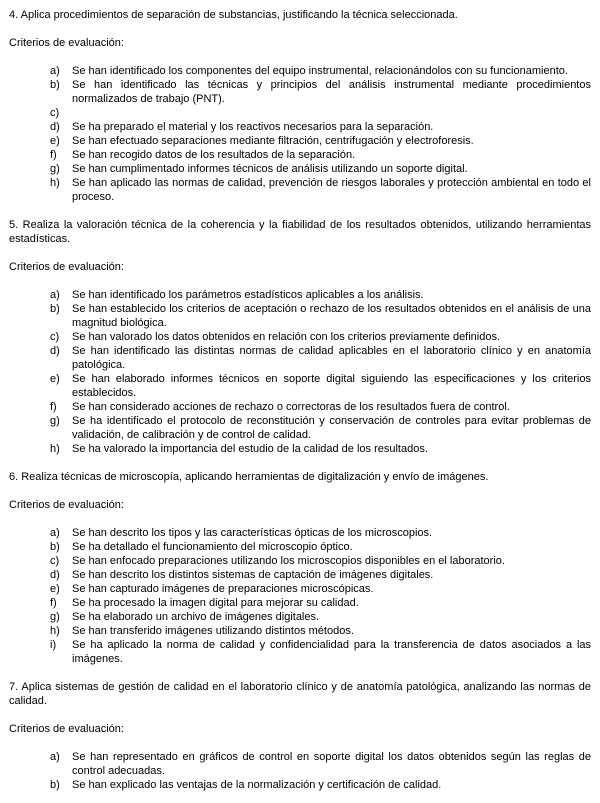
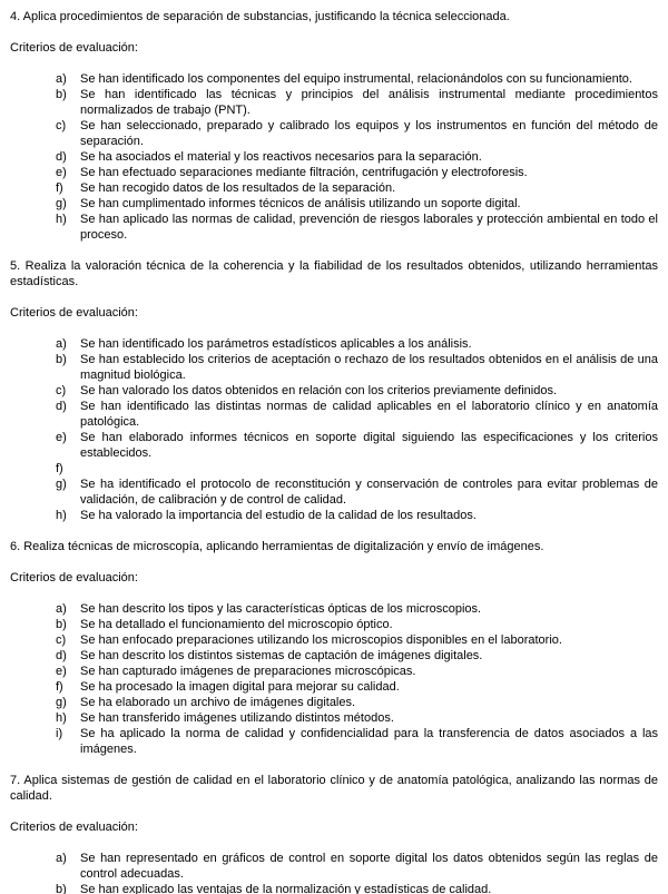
  4. Aplica procedimientos de separación de substancias, justificando la técnica seleccionada.
  Criterios de evaluación:
  a)
  Se han identificado los componentes del equipo instrumental, relacionándolos con su funcionamiento.
  b)
  Se han identificado las técnicas y principios del análisis instrumental mediante procedimientos normalizados de trabajo (PNT).
  c)
+ Se han seleccionado, preparado y calibrado los equipos y los instrumentos en función del método de separación.
  d)
- Se ha preparado el material y los reactivos necesarios para la separación.
+ Se ha asociados el material y los reactivos necesarios para la separación.
  e)
  Se han efectuado separaciones mediante filtración, centrifugación y electroforesis.
  f)
  Se han recogido datos de los resultados de la separación.
  g)
  Se han cumplimentado informes técnicos de análisis utilizando un soporte digital.
  h)
  Se han aplicado las normas de calidad, prevención de riesgos laborales y protección ambiental en todo el proceso.
  5. Realiza la valoración técnica de la coherencia y la fiabilidad de los resultados obtenidos, utilizando herramientas estadísticas.
  Criterios de evaluación:
  a)
  Se han identificado los parámetros estadísticos aplicables a los análisis.
  b)
  Se han establecido los criterios de aceptación o rechazo de los resultados obtenidos en el análisis de una magnitud biológica.
  c)
  Se han valorado los datos obtenidos en relación con los criterios previamente definidos.
  d)
  Se han identificado las distintas normas de calidad aplicables en el laboratorio clínico y en anatomía patológica.
  e)
  Se han elaborado informes técnicos en soporte digital siguiendo las especificaciones y los criterios establecidos.
  f)
- Se han considerado acciones de rechazo o correctoras de los resultados fuera de control.
  g)
  Se ha identificado el protocolo de reconstitución y conservación de controles para evitar problemas de validación, de calibración y de control de calidad.
  h)
  Se ha valorado la importancia del estudio de la calidad de los resultados.
  6. Realiza técnicas de microscopía, aplicando herramientas de digitalización y envío de imágenes.
  Criterios de evaluación:
  a)
  Se han descrito los tipos y las características ópticas de los microscopios.
  b)
  Se ha detallado el funcionamiento del microscopio óptico.
  c)
  Se han enfocado preparaciones utilizando los microscopios disponibles en el laboratorio.
  d)
  Se han descrito los distintos sistemas de captación de imágenes digitales.
  e)
  Se han capturado imágenes de preparaciones microscópicas.
  f)
  Se ha procesado la imagen digital para mejorar su calidad.
  g)
  Se ha elaborado un archivo de imágenes digitales.
  h)
  Se han transferido imágenes utilizando distintos métodos.
  i)
  Se ha aplicado la norma de calidad y confidencialidad para la transferencia de datos asociados a las imágenes.
  7. Aplica sistemas de gestión de calidad en el laboratorio clínico y de anatomía patológica, analizando las normas de calidad.
  Criterios de evaluación:
  a)
  Se han representado en gráficos de control en soporte digital los datos obtenidos según las reglas de control adecuadas.
  b)
- Se han explicado las ventajas de la normalización y certificación de calidad.
+ Se han explicado las ventajas de la normalización y estadísticas de calidad.
